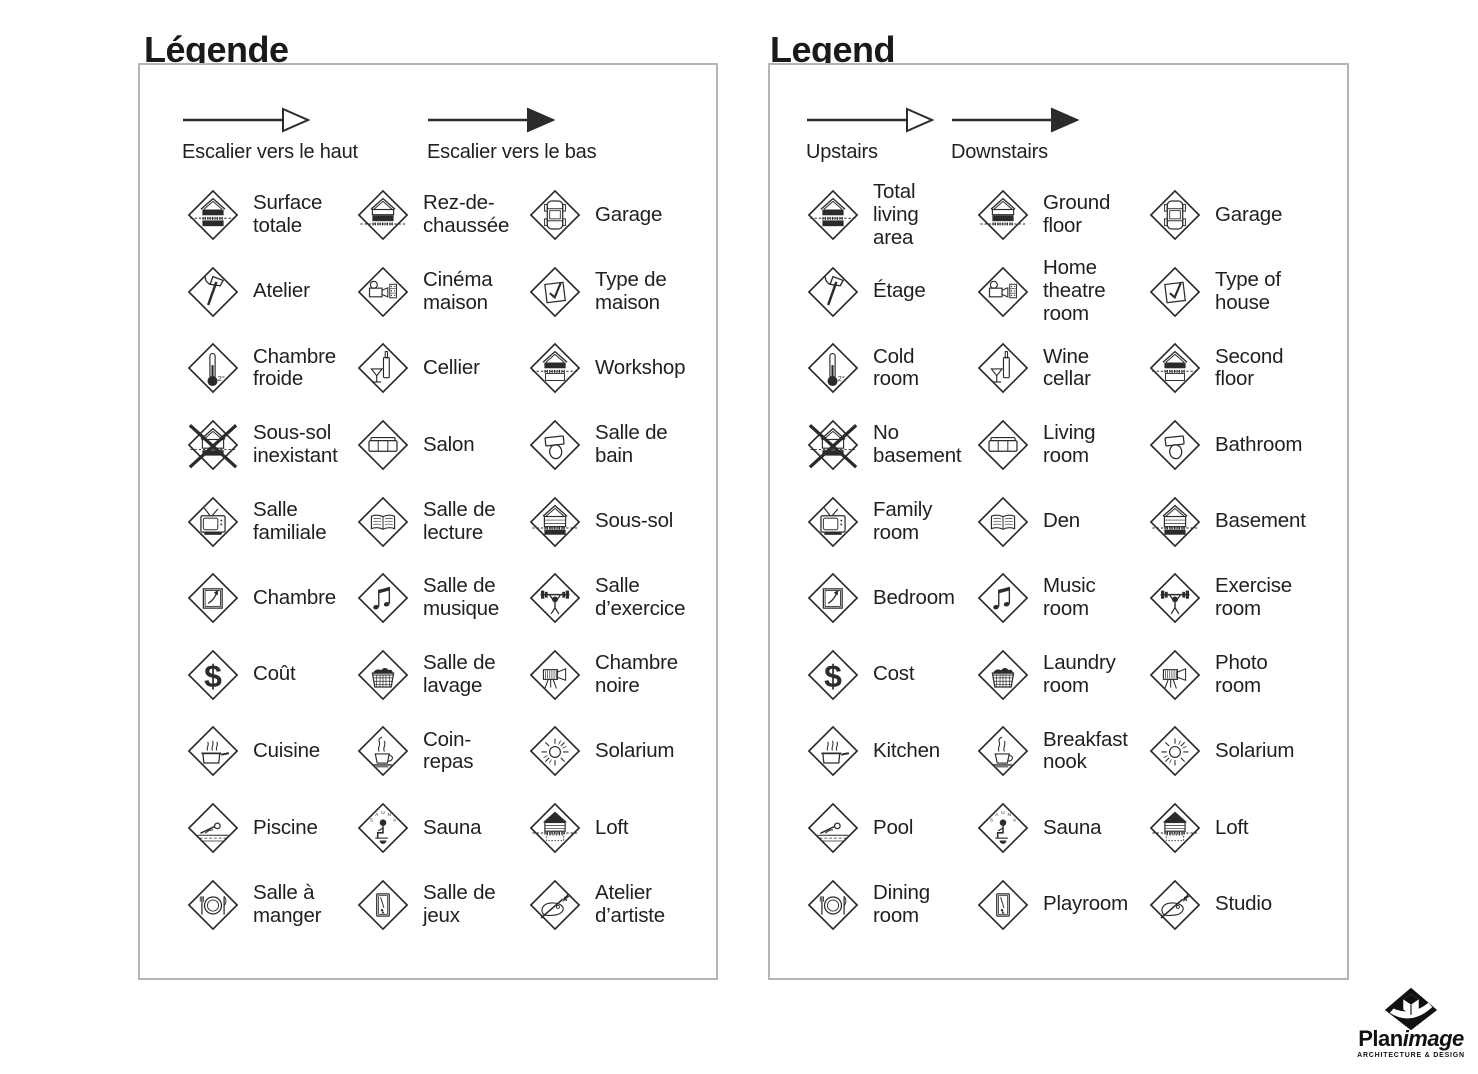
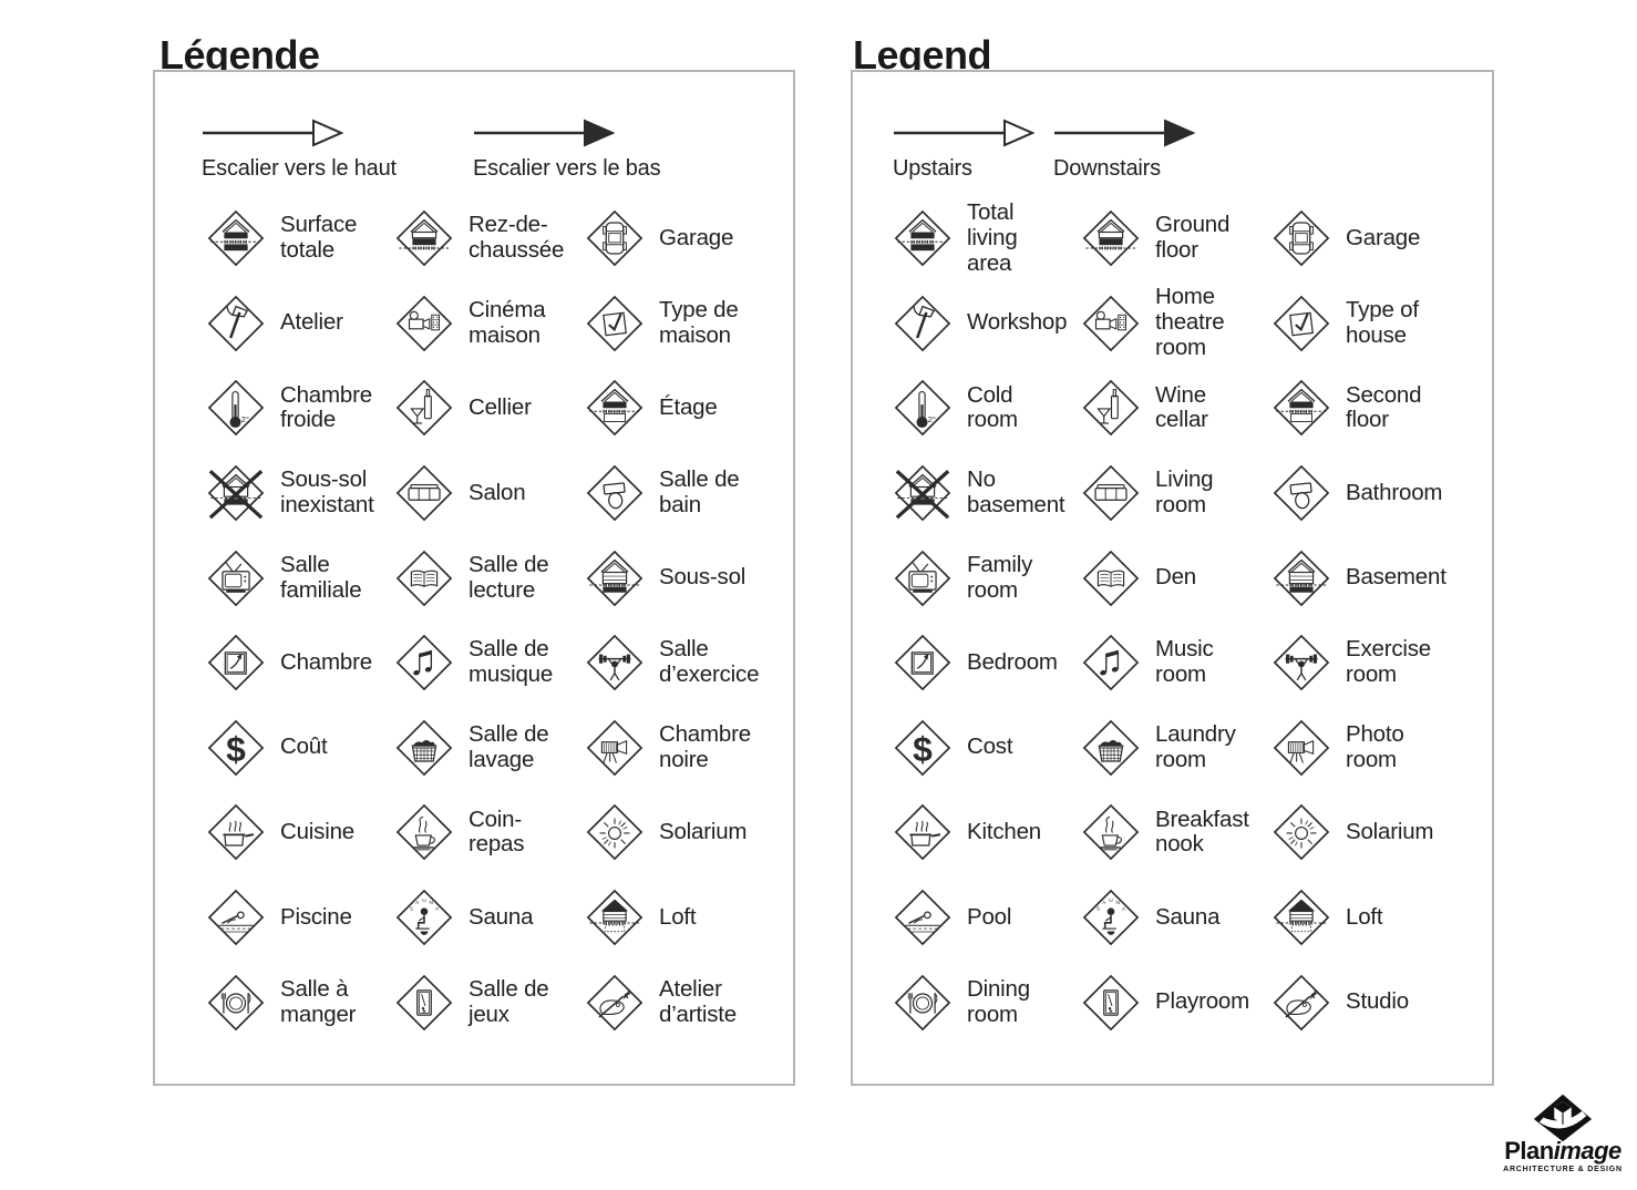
  Légende
  Legend
  Escalier vers le haut
  Escalier vers le bas
  Surface
  totale
  Rez-de-
  chaussée
  Garage
  Atelier
  Cinéma
  maison
  Type de
  maison
  2°
  Chambre
  froide
  Cellier
- Workshop
+ Étage
  Sous-sol
  inexistant
  Salon
  Salle de
  bain
  Salle
  familiale
  Salle de
  lecture
  Sous-sol
  Chambre
  Salle de
  musique
  Salle
  d’exercice
  $
  Coût
  Salle de
  lavage
  Chambre
  noire
  Cuisine
  Coin-
  repas
  Solarium
  Piscine
  Sauna
  Loft
  Salle à
  manger
  Salle de
  jeux
  Atelier
  d’artiste
  Upstairs
  Downstairs
  Total
  living
  area
  Ground
  floor
  Garage
- Étage
+ Workshop
  Home
  theatre
  room
  Type of
  house
  2°
  Cold
  room
  Wine
  cellar
  Second
  floor
  No
  basement
  Living
  room
  Bathroom
  Family
  room
  Den
  Basement
  Bedroom
  Music
  room
  Exercise
  room
  $
  Cost
  Laundry
  room
  Photo
  room
  Kitchen
  Breakfast
  nook
  Solarium
  Pool
  Sauna
  Loft
  Dining
  room
  Playroom
  Studio
  Planimage
